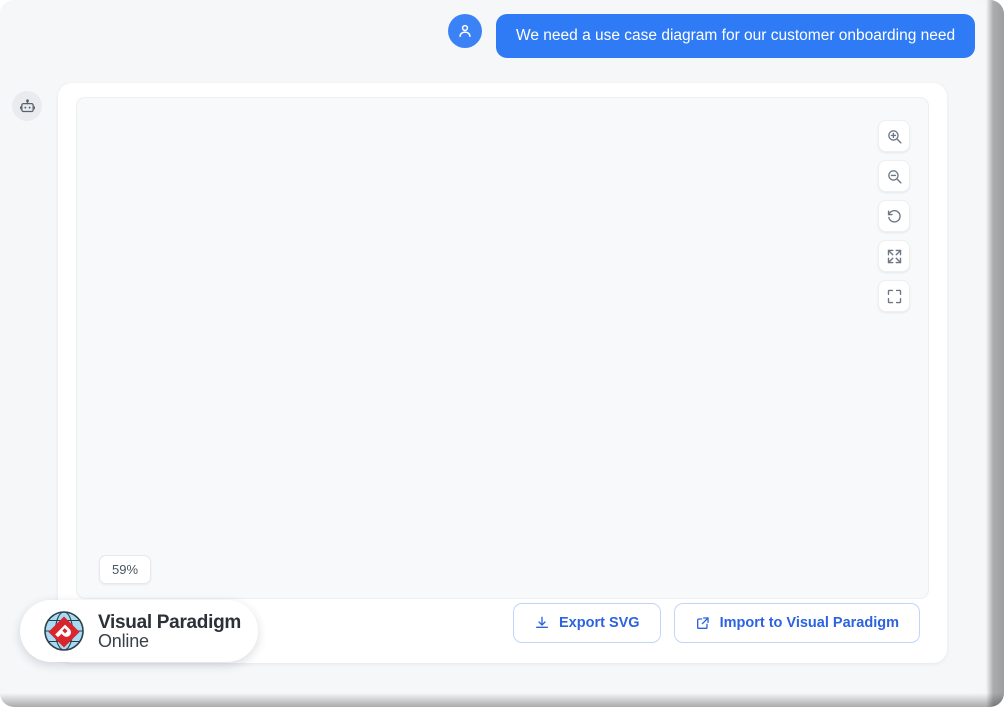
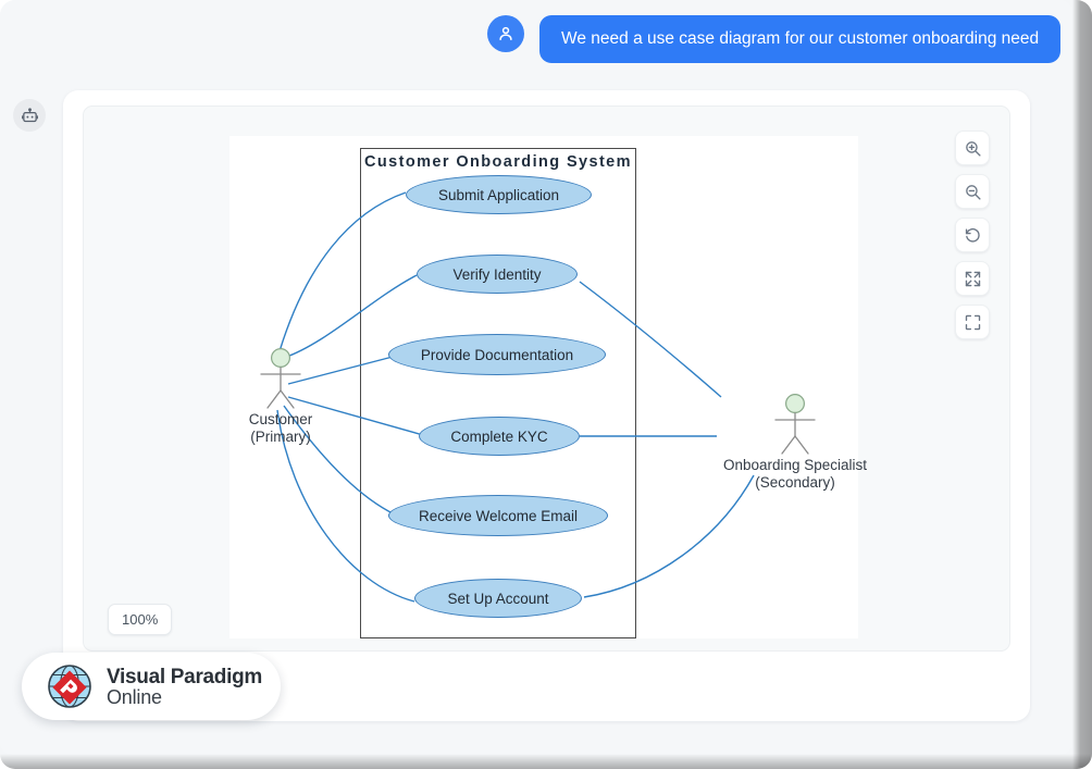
  We need a use case diagram for our customer onboarding need
+ Customer Onboarding System
+ Submit Application
+ Verify Identity
+ Provide Documentation
+ Complete KYC
+ Receive Welcome Email
+ Set Up Account
+ Customer
+ (Primary)
+ Onboarding Specialist
+ (Secondary)
- 59%
+ 100%
- Export SVG
- Import to Visual Paradigm
  Visual Paradigm
  Online
